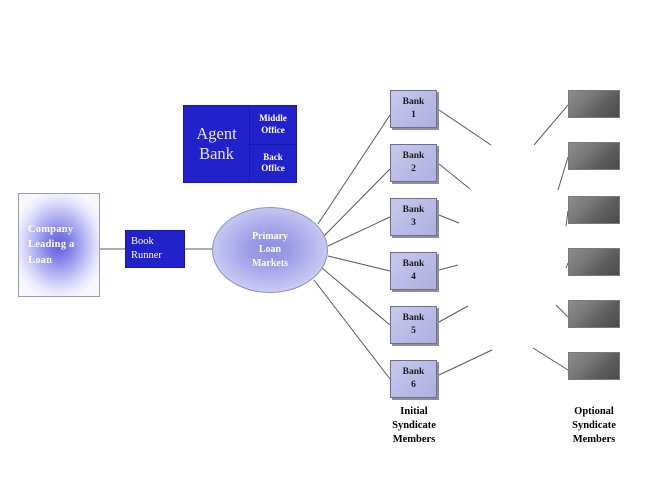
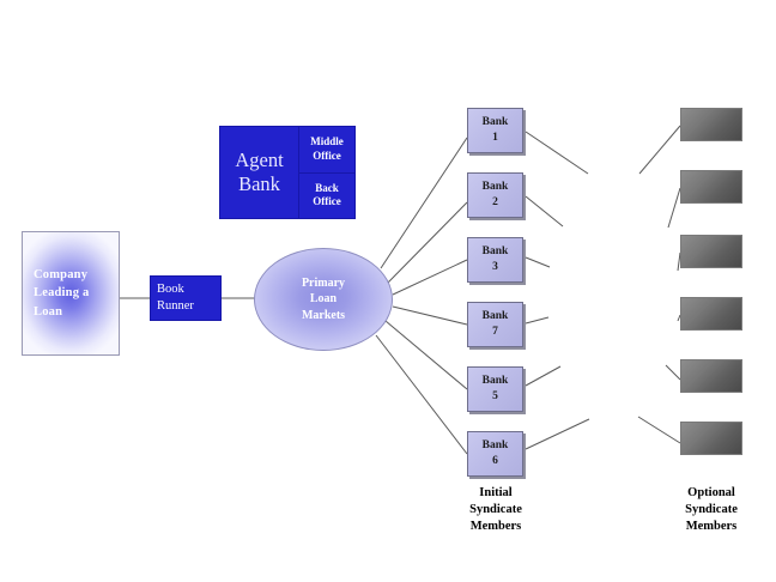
  Company
  Leading a
  Loan
  Book
  Runner
  Agent
  Bank
  Middle
  Office
  Back
  Office
  Primary
  Loan
  Markets
  Bank
  1
  Bank
  2
  Bank
  3
  Bank
- 4
+ 7
  Bank
  5
  Bank
  6
  Initial
  Syndicate
  Members
  Optional
  Syndicate
  Members
